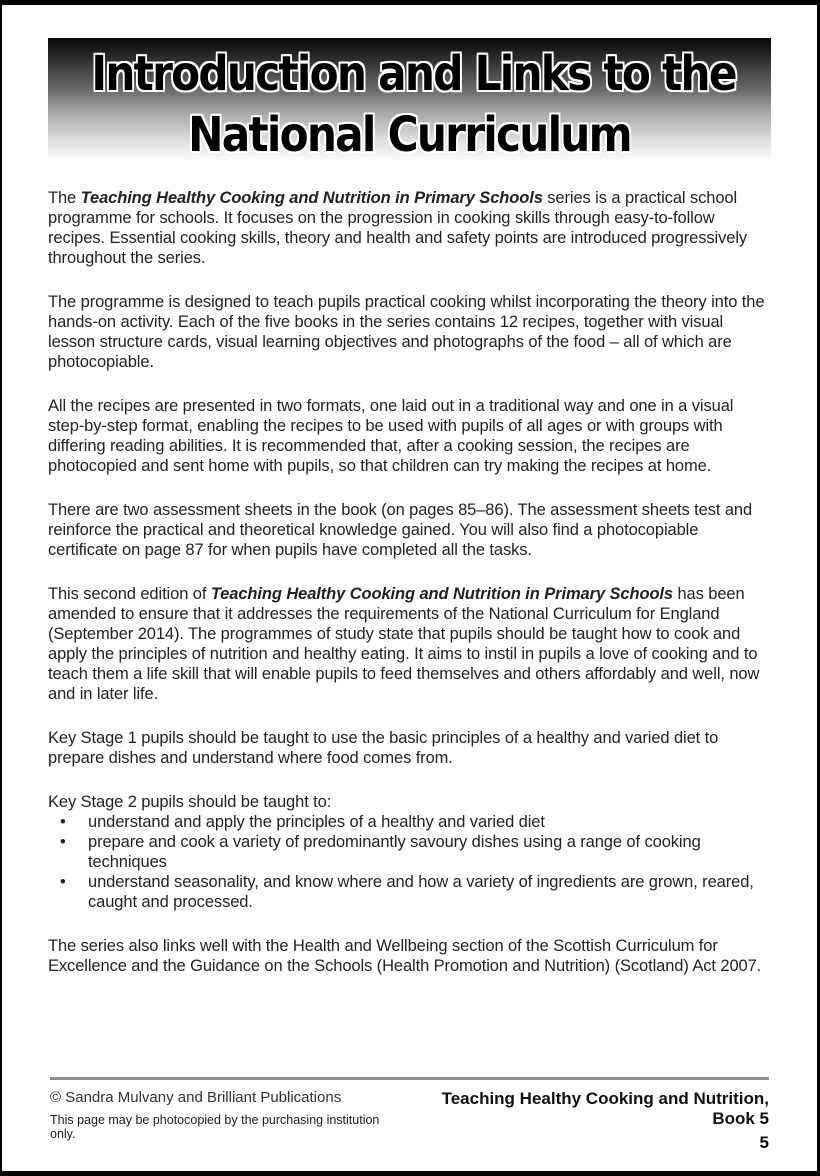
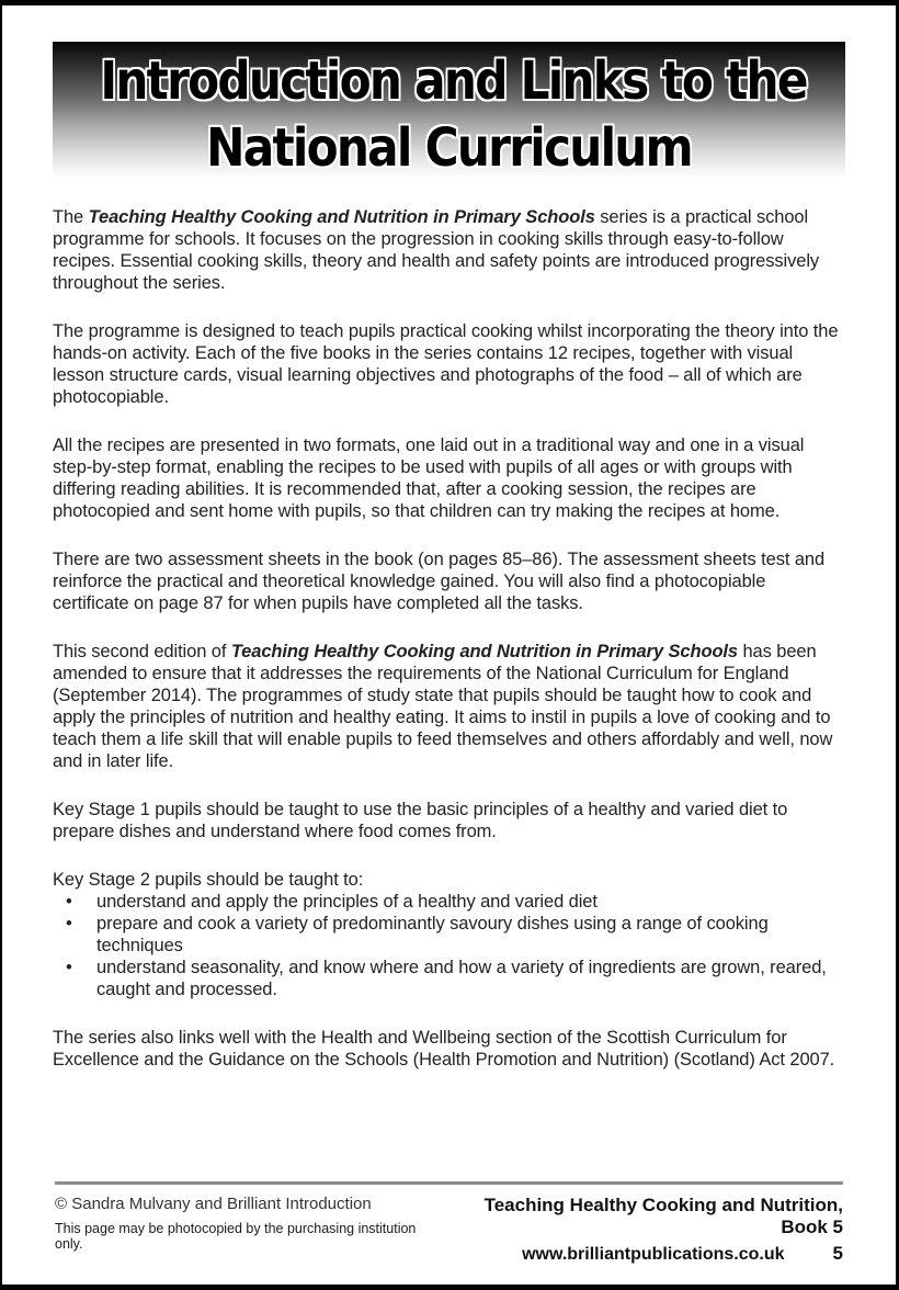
  Introduction and Links to the
  National Curriculum
  The Teaching Healthy Cooking and Nutrition in Primary Schools series is a practical school programme for schools. It focuses on the progression in cooking skills through easy-to-follow recipes. Essential cooking skills, theory and health and safety points are introduced progressively throughout the series.
  The programme is designed to teach pupils practical cooking whilst incorporating the theory into the hands-on activity. Each of the five books in the series contains 12 recipes, together with visual lesson structure cards, visual learning objectives and photographs of the food – all of which are photocopiable.
  All the recipes are presented in two formats, one laid out in a traditional way and one in a visual step-by-step format, enabling the recipes to be used with pupils of all ages or with groups with differing reading abilities. It is recommended that, after a cooking session, the recipes are photocopied and sent home with pupils, so that children can try making the recipes at home.
  There are two assessment sheets in the book (on pages 85–86). The assessment sheets test and reinforce the practical and theoretical knowledge gained. You will also find a photocopiable certificate on page 87 for when pupils have completed all the tasks.
  This second edition of Teaching Healthy Cooking and Nutrition in Primary Schools has been amended to ensure that it addresses the requirements of the National Curriculum for England (September 2014). The programmes of study state that pupils should be taught how to cook and apply the principles of nutrition and healthy eating. It aims to instil in pupils a love of cooking and to teach them a life skill that will enable pupils to feed themselves and others affordably and well, now and in later life.
  Key Stage 1 pupils should be taught to use the basic principles of a healthy and varied diet to prepare dishes and understand where food comes from.
  Key Stage 2 pupils should be taught to:
  •
  understand and apply the principles of a healthy and varied diet
  •
  prepare and cook a variety of predominantly savoury dishes using a range of cooking techniques
  •
  understand seasonality, and know where and how a variety of ingredients are grown, reared, caught and processed.
  The series also links well with the Health and Wellbeing section of the Scottish Curriculum for Excellence and the Guidance on the Schools (Health Promotion and Nutrition) (Scotland) Act 2007.
- © Sandra Mulvany and Brilliant Publications
+ © Sandra Mulvany and Brilliant Introduction
  This page may be photocopied by the purchasing institution only.
  Teaching Healthy Cooking and Nutrition, Book 5
+ www.brilliantpublications.co.uk
  5
